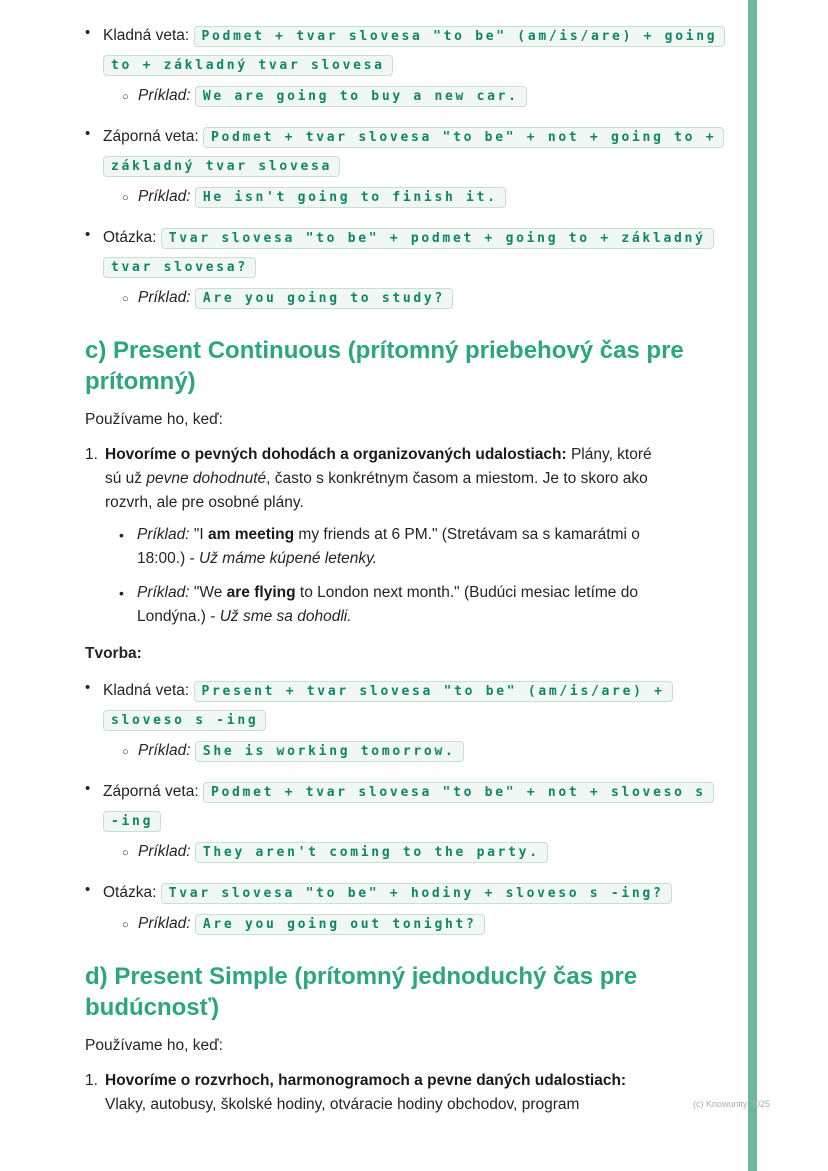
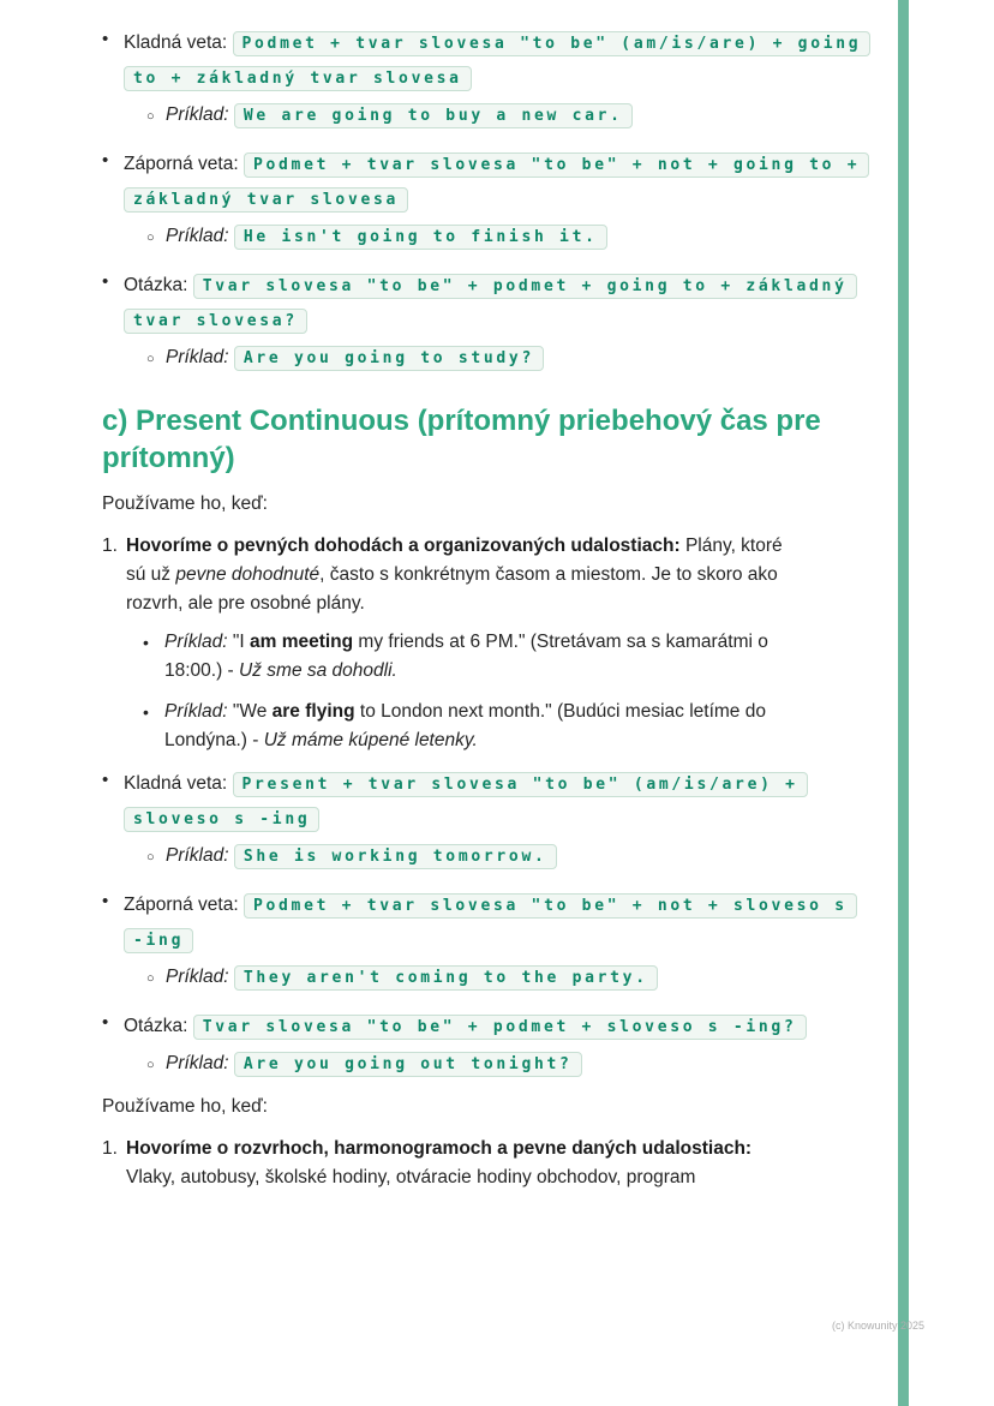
  •
  Kladná veta: Podmet + tvar slovesa "to be" (am/is/are) + going to + základný tvar slovesa
  ○
  Príklad: We are going to buy a new car.
  •
  Záporná veta: Podmet + tvar slovesa "to be" + not + going to + základný tvar slovesa
  ○
  Príklad: He isn't going to finish it.
  •
  Otázka: Tvar slovesa "to be" + podmet + going to + základný tvar slovesa?
  ○
  Príklad: Are you going to study?
  c) Present Continuous (prítomný priebehový čas pre prítomný)
  Používame ho, keď:
  1.
  Hovoríme o pevných dohodách a organizovaných udalostiach: Plány, ktoré sú už pevne dohodnuté, často s konkrétnym časom a miestom. Je to skoro ako rozvrh, ale pre osobné plány.
  •
- Príklad: "I am meeting my friends at 6 PM." (Stretávam sa s kamarátmi o 18:00.) - Už máme kúpené letenky.
+ Príklad: "I am meeting my friends at 6 PM." (Stretávam sa s kamarátmi o 18:00.) - Už sme sa dohodli.
  •
- Príklad: "We are flying to London next month." (Budúci mesiac letíme do Londýna.) - Už sme sa dohodli.
+ Príklad: "We are flying to London next month." (Budúci mesiac letíme do Londýna.) - Už máme kúpené letenky.
- Tvorba:
  •
  Kladná veta: Present + tvar slovesa "to be" (am/is/are) + sloveso s -ing
  ○
  Príklad: She is working tomorrow.
  •
  Záporná veta: Podmet + tvar slovesa "to be" + not + sloveso s -ing
  ○
  Príklad: They aren't coming to the party.
  •
- Otázka: Tvar slovesa "to be" + hodiny + sloveso s -ing?
+ Otázka: Tvar slovesa "to be" + podmet + sloveso s -ing?
  ○
  Príklad: Are you going out tonight?
- d) Present Simple (prítomný jednoduchý čas pre budúcnosť)
  Používame ho, keď:
  1.
  Hovoríme o rozvrhoch, harmonogramoch a pevne daných udalostiach: Vlaky, autobusy, školské hodiny, otváracie hodiny obchodov, program
  (c) Knowunity 2025
